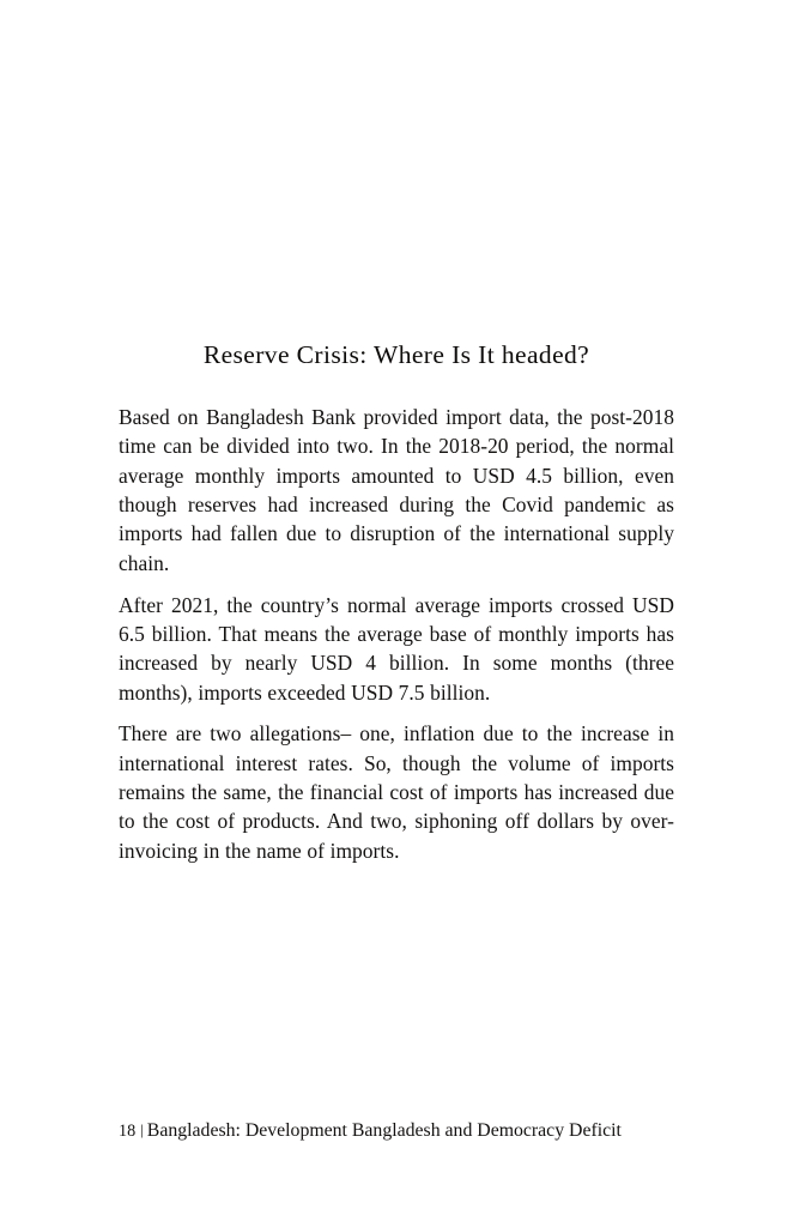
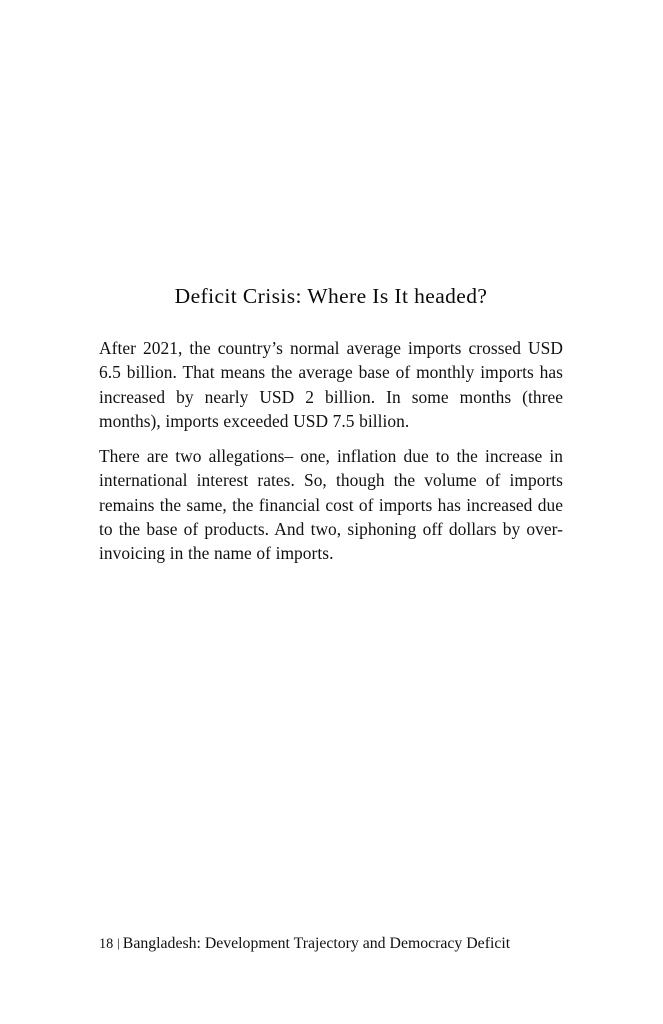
- Reserve Crisis: Where Is It headed?
+ Deficit Crisis: Where Is It headed?
- Based on Bangladesh Bank provided import data, the post-2018 time can be divided into two. In the 2018-20 period, the normal average monthly imports amounted to USD 4.5 billion, even though reserves had increased during the Covid pandemic as imports had fallen due to disruption of the international supply chain.
- After 2021, the country’s normal average imports crossed USD 6.5 billion. That means the average base of monthly imports has increased by nearly USD 4 billion. In some months (three months), imports exceeded USD 7.5 billion.
+ After 2021, the country’s normal average imports crossed USD 6.5 billion. That means the average base of monthly imports has increased by nearly USD 2 billion. In some months (three months), imports exceeded USD 7.5 billion.
- There are two allegations– one, inflation due to the increase in international interest rates. So, though the volume of imports remains the same, the financial cost of imports has increased due to the cost of products. And two, siphoning off dollars by over-invoicing in the name of imports.
+ There are two allegations– one, inflation due to the increase in international interest rates. So, though the volume of imports remains the same, the financial cost of imports has increased due to the base of products. And two, siphoning off dollars by over-invoicing in the name of imports.
- 18 | Bangladesh: Development Bangladesh and Democracy Deficit
+ 18 | Bangladesh: Development Trajectory and Democracy Deficit
